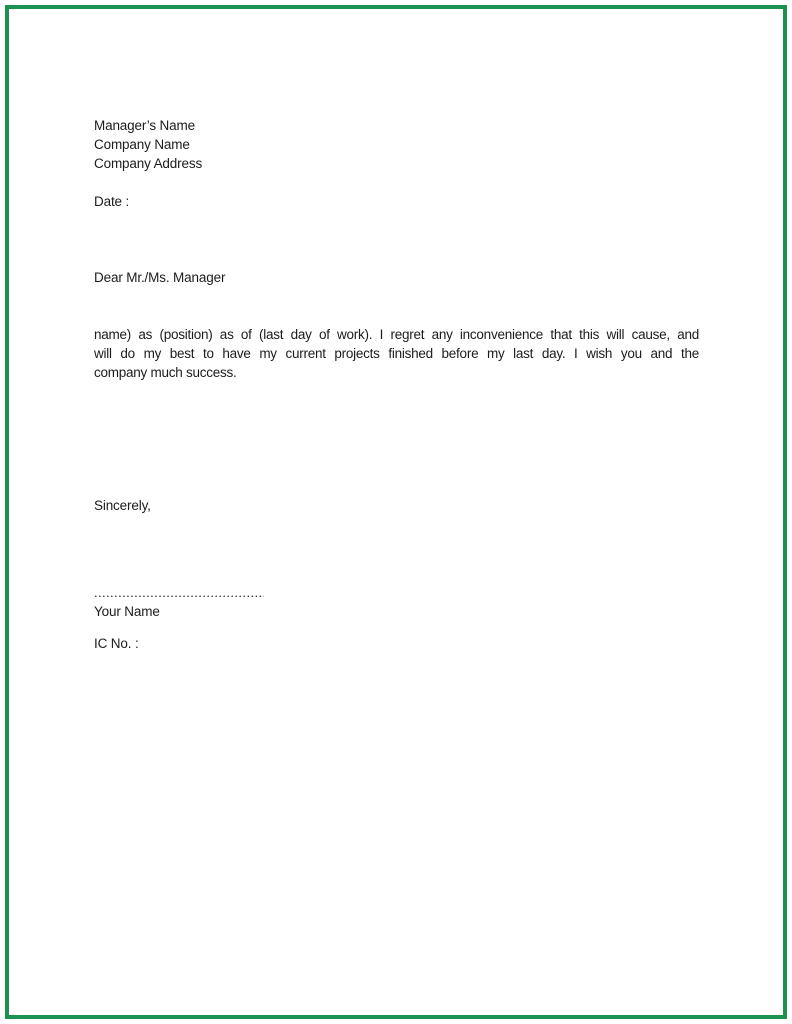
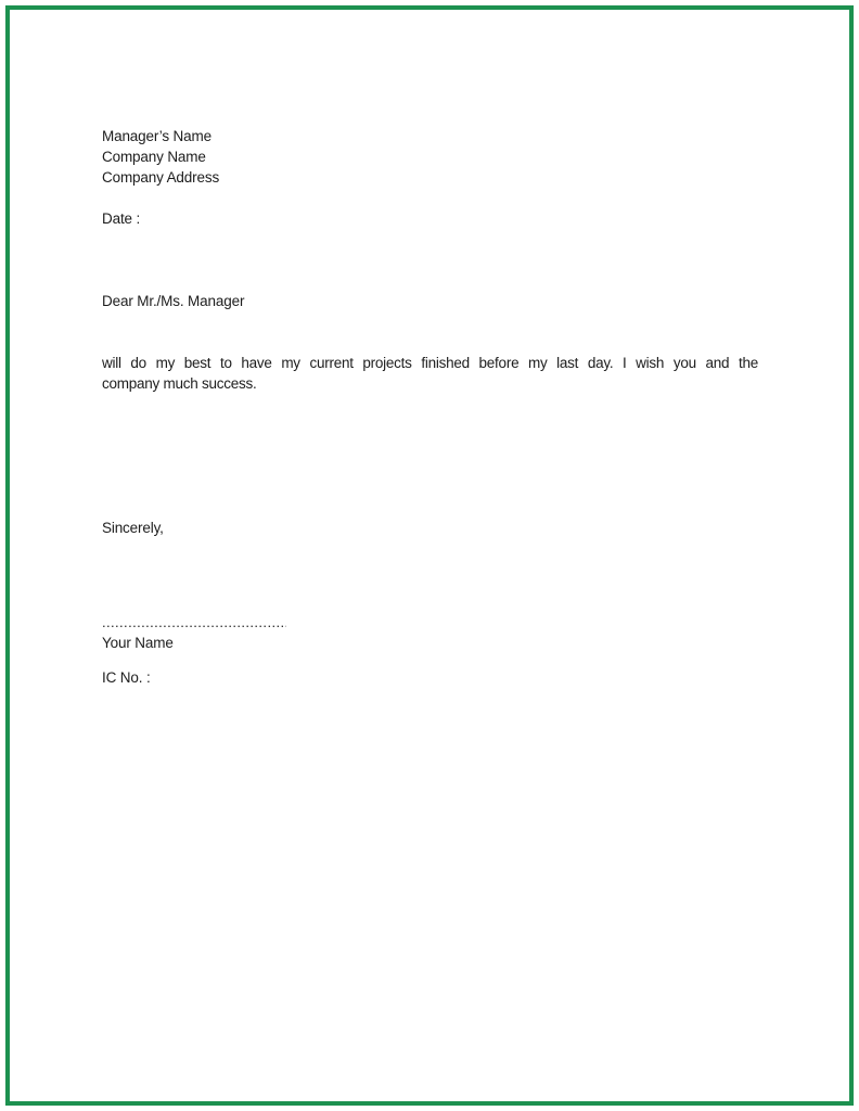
  Manager’s Name
  Company Name
  Company Address
  Date :
  Dear Mr./Ms. Manager
- name) as (position) as of (last day of work). I regret any inconvenience that this will cause, and
  will do my best to have my current projects finished before my last day. I wish you and the
  company much success.
  Sincerely,
  ..........................................
  Your Name
  IC No. :
